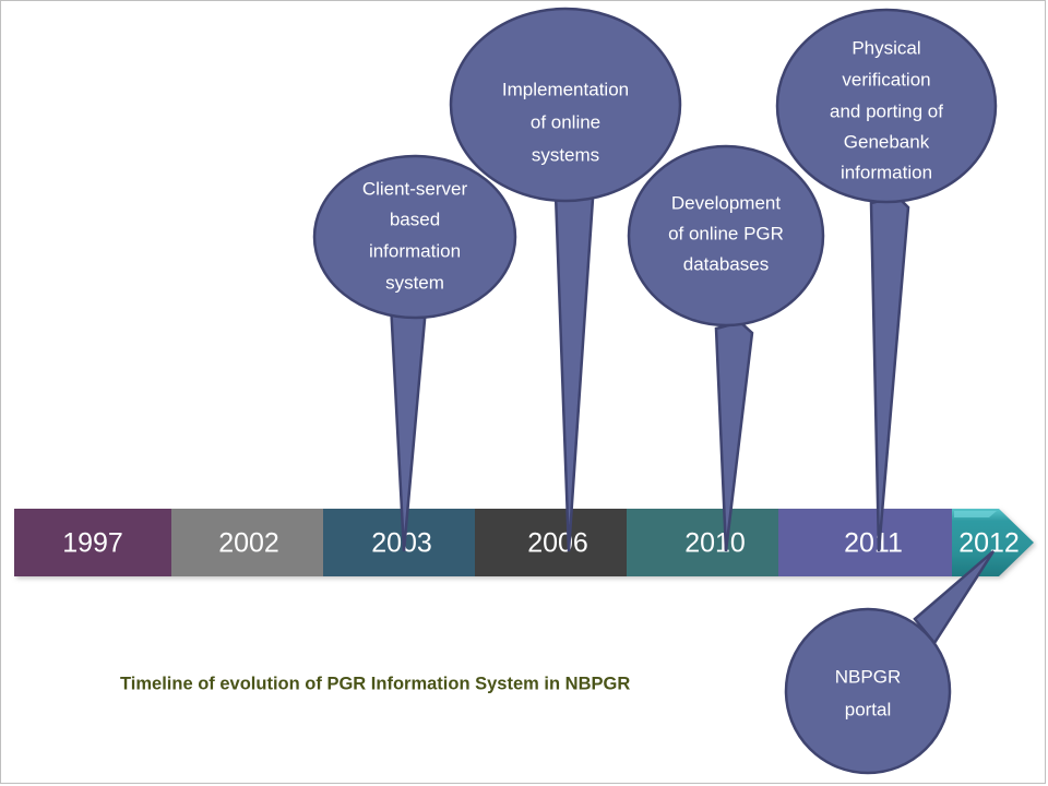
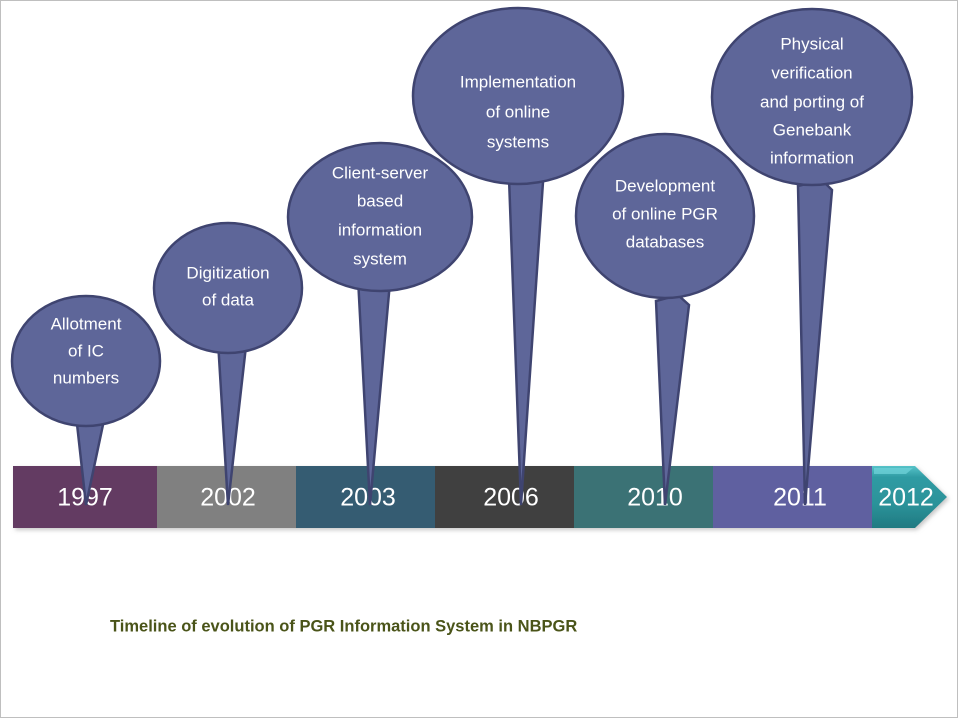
  1997
  2002
  2003
  2006
  2010
  2011
  2012
+ Allotment
+ of IC
+ numbers
+ Digitization
+ of data
  Client-server
  based
  information
  system
  Implementation
  of online
  systems
  Development
  of online PGR
  databases
  Physical
  verification
  and porting of
  Genebank
  information
- NBPGR
- portal
  Timeline of evolution of PGR Information System in NBPGR
